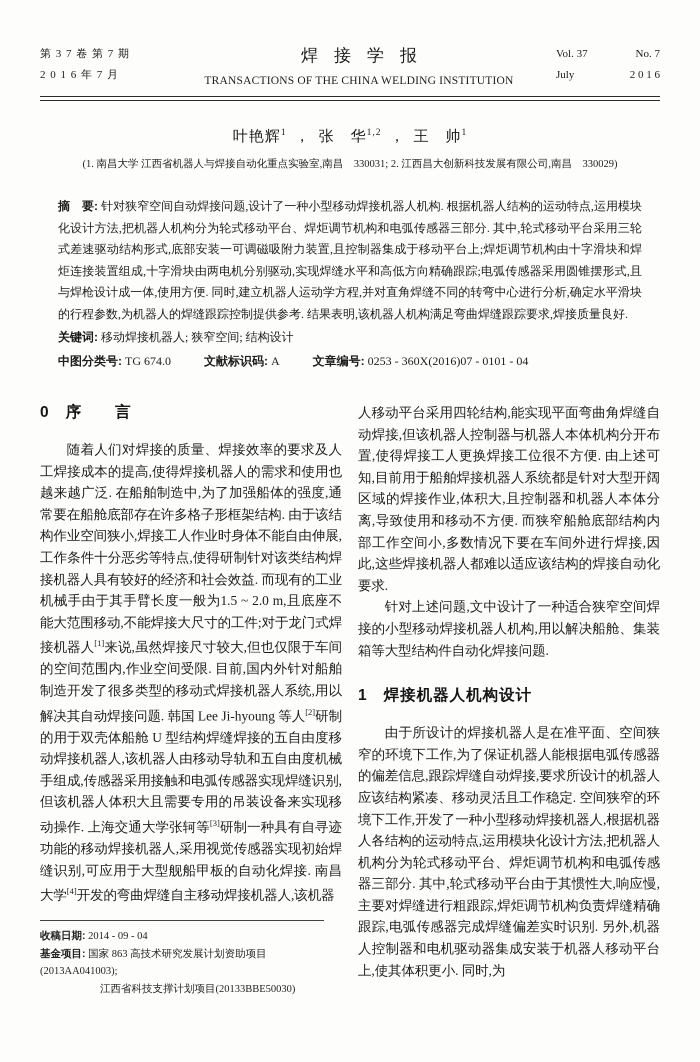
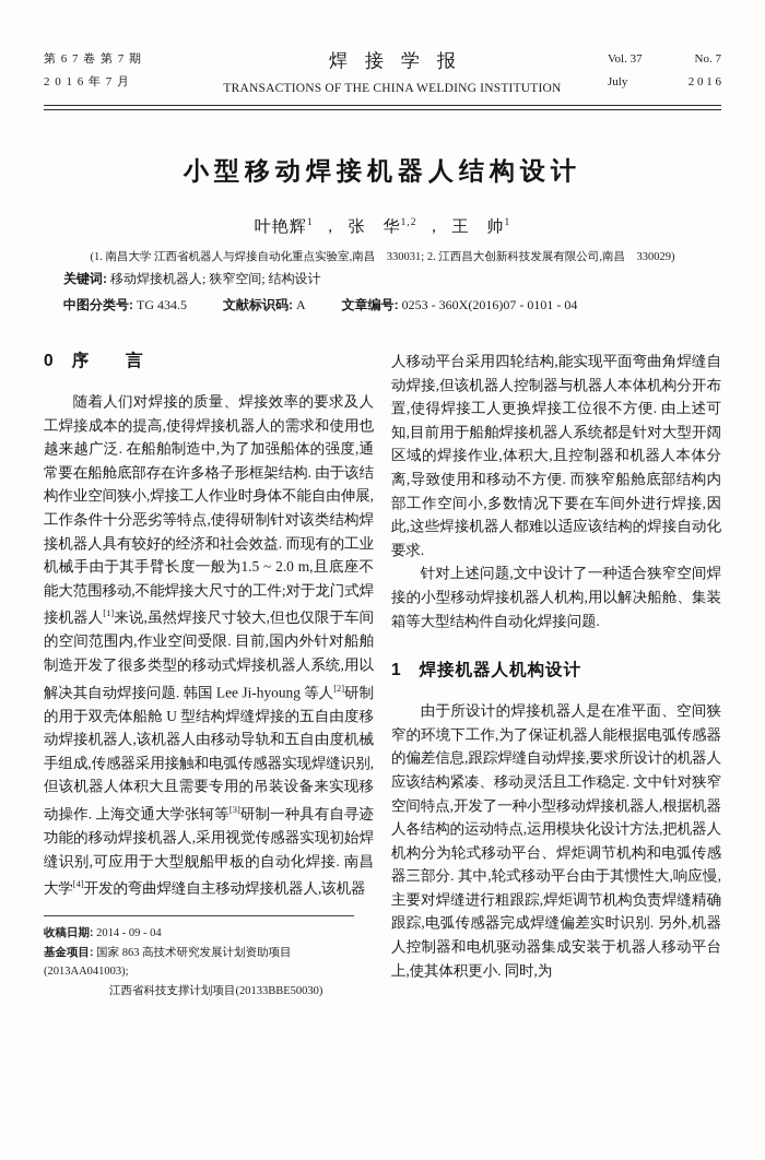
- 第 3 7 卷 第 7 期
+ 第 6 7 卷 第 7 期
  2 0 1 6 年 7 月
  焊接学报
  TRANSACTIONS OF THE CHINA WELDING INSTITUTION
  Vol. 37
  No. 7
  July
  2 0 1 6
+ 小型移动焊接机器人结构设计
  叶艳辉1 ， 张 华1,2 ， 王 帅1
  (1. 南昌大学 江西省机器人与焊接自动化重点实验室,南昌 330031; 2. 江西昌大创新科技发展有限公司,南昌 330029)
- 摘 要: 针对狭窄空间自动焊接问题,设计了一种小型移动焊接机器人机构. 根据机器人结构的运动特点,运用模块化设计方法,把机器人机构分为轮式移动平台、焊炬调节机构和电弧传感器三部分. 其中,轮式移动平台采用三轮式差速驱动结构形式,底部安装一可调磁吸附力装置,且控制器集成于移动平台上;焊炬调节机构由十字滑块和焊炬连接装置组成,十字滑块由两电机分别驱动,实现焊缝水平和高低方向精确跟踪;电弧传感器采用圆锥摆形式,且与焊枪设计成一体,使用方便. 同时,建立机器人运动学方程,并对直角焊缝不同的转弯中心进行分析,确定水平滑块的行程参数,为机器人的焊缝跟踪控制提供参考. 结果表明,该机器人机构满足弯曲焊缝跟踪要求,焊接质量良好.
  关键词: 移动焊接机器人; 狭窄空间; 结构设计
- 中图分类号: TG 674.0 文献标识码: A 文章编号: 0253 - 360X(2016)07 - 0101 - 04
+ 中图分类号: TG 434.5 文献标识码: A 文章编号: 0253 - 360X(2016)07 - 0101 - 04
  0 序 言
  随着人们对焊接的质量、焊接效率的要求及人工焊接成本的提高,使得焊接机器人的需求和使用也越来越广泛. 在船舶制造中,为了加强船体的强度,通常要在船舱底部存在许多格子形框架结构. 由于该结构作业空间狭小,焊接工人作业时身体不能自由伸展,工作条件十分恶劣等特点,使得研制针对该类结构焊接机器人具有较好的经济和社会效益. 而现有的工业机械手由于其手臂长度一般为1.5 ~ 2.0 m,且底座不能大范围移动,不能焊接大尺寸的工件;对于龙门式焊接机器人[1]来说,虽然焊接尺寸较大,但也仅限于车间的空间范围内,作业空间受限. 目前,国内外针对船舶制造开发了很多类型的移动式焊接机器人系统,用以解决其自动焊接问题. 韩国 Lee Ji-hyoung 等人[2]研制的用于双壳体船舱 U 型结构焊缝焊接的五自由度移动焊接机器人,该机器人由移动导轨和五自由度机械手组成,传感器采用接触和电弧传感器实现焊缝识别,但该机器人体积大且需要专用的吊装设备来实现移动操作. 上海交通大学张轲等[3]研制一种具有自寻迹功能的移动焊接机器人,采用视觉传感器实现初始焊缝识别,可应用于大型舰船甲板的自动化焊接. 南昌大学[4]开发的弯曲焊缝自主移动焊接机器人,该机器
  收稿日期: 2014 - 09 - 04
  基金项目: 国家 863 高技术研究发展计划资助项目(2013AA041003);
  江西省科技支撑计划项目(20133BBE50030)
  人移动平台采用四轮结构,能实现平面弯曲角焊缝自动焊接,但该机器人控制器与机器人本体机构分开布置,使得焊接工人更换焊接工位很不方便. 由上述可知,目前用于船舶焊接机器人系统都是针对大型开阔区域的焊接作业,体积大,且控制器和机器人本体分离,导致使用和移动不方便. 而狭窄船舱底部结构内部工作空间小,多数情况下要在车间外进行焊接,因此,这些焊接机器人都难以适应该结构的焊接自动化要求.
  针对上述问题,文中设计了一种适合狭窄空间焊接的小型移动焊接机器人机构,用以解决船舱、集装箱等大型结构件自动化焊接问题.
  1 焊接机器人机构设计
- 由于所设计的焊接机器人是在准平面、空间狭窄的环境下工作,为了保证机器人能根据电弧传感器的偏差信息,跟踪焊缝自动焊接,要求所设计的机器人应该结构紧凑、移动灵活且工作稳定. 空间狭窄的环境下工作,开发了一种小型移动焊接机器人,根据机器人各结构的运动特点,运用模块化设计方法,把机器人机构分为轮式移动平台、焊炬调节机构和电弧传感器三部分. 其中,轮式移动平台由于其惯性大,响应慢,主要对焊缝进行粗跟踪,焊炬调节机构负责焊缝精确跟踪,电弧传感器完成焊缝偏差实时识别. 另外,机器人控制器和电机驱动器集成安装于机器人移动平台上,使其体积更小. 同时,为
+ 由于所设计的焊接机器人是在准平面、空间狭窄的环境下工作,为了保证机器人能根据电弧传感器的偏差信息,跟踪焊缝自动焊接,要求所设计的机器人应该结构紧凑、移动灵活且工作稳定. 文中针对狭窄空间特点,开发了一种小型移动焊接机器人,根据机器人各结构的运动特点,运用模块化设计方法,把机器人机构分为轮式移动平台、焊炬调节机构和电弧传感器三部分. 其中,轮式移动平台由于其惯性大,响应慢,主要对焊缝进行粗跟踪,焊炬调节机构负责焊缝精确跟踪,电弧传感器完成焊缝偏差实时识别. 另外,机器人控制器和电机驱动器集成安装于机器人移动平台上,使其体积更小. 同时,为
